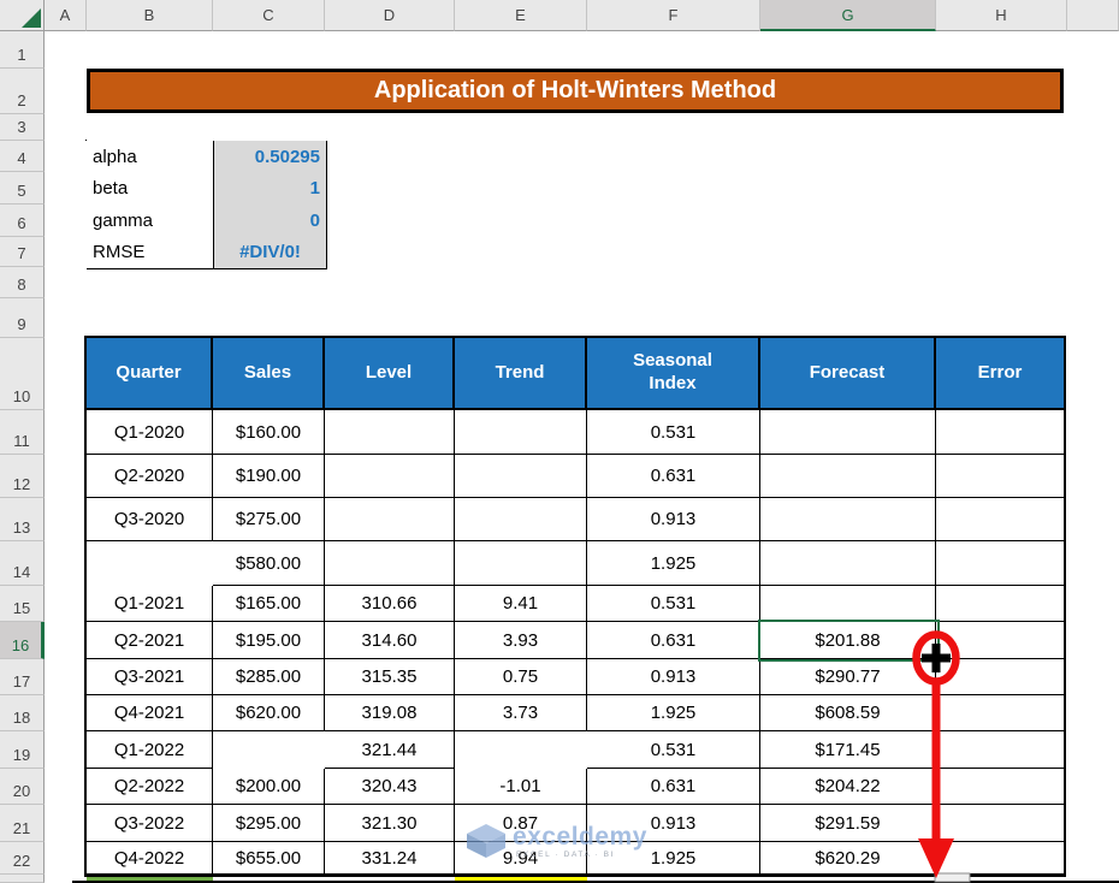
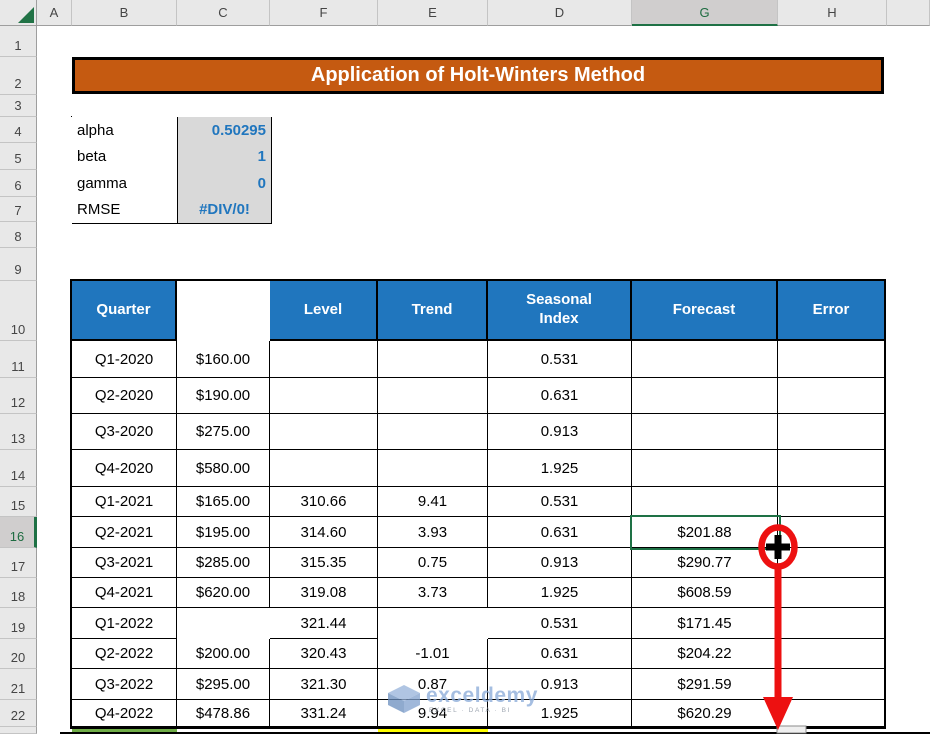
  A
  B
  C
- D
+ F
  E
- F
+ D
  G
  H
  1
  2
  3
  4
  5
  6
  7
  8
  9
  10
  11
  12
  13
  14
  15
  16
  17
  18
  19
  20
  21
  22
  Application of Holt-Winters Method
  alpha
  0.50295
  beta
  1
  gamma
  0
  RMSE
  #DIV/0!
  Quarter
- Sales
  Level
  Trend
  Seasonal Index
  Forecast
  Error
  Q1-2020
  $160.00
  0.531
  Q2-2020
  $190.00
  0.631
  Q3-2020
  $275.00
  0.913
+ Q4-2020
  $580.00
  1.925
  Q1-2021
  $165.00
  310.66
  9.41
  0.531
  Q2-2021
  $195.00
  314.60
  3.93
  0.631
  $201.88
  Q3-2021
  $285.00
  315.35
  0.75
  0.913
  $290.77
  Q4-2021
  $620.00
  319.08
  3.73
  1.925
  $608.59
  Q1-2022
  321.44
  0.531
  $171.45
  Q2-2022
  $200.00
  320.43
  -1.01
  0.631
  $204.22
  Q3-2022
  $295.00
  321.30
  0.87
  0.913
  $291.59
  Q4-2022
- $655.00
+ $478.86
  331.24
  9.94
  1.925
  $620.29
  exceldemy
